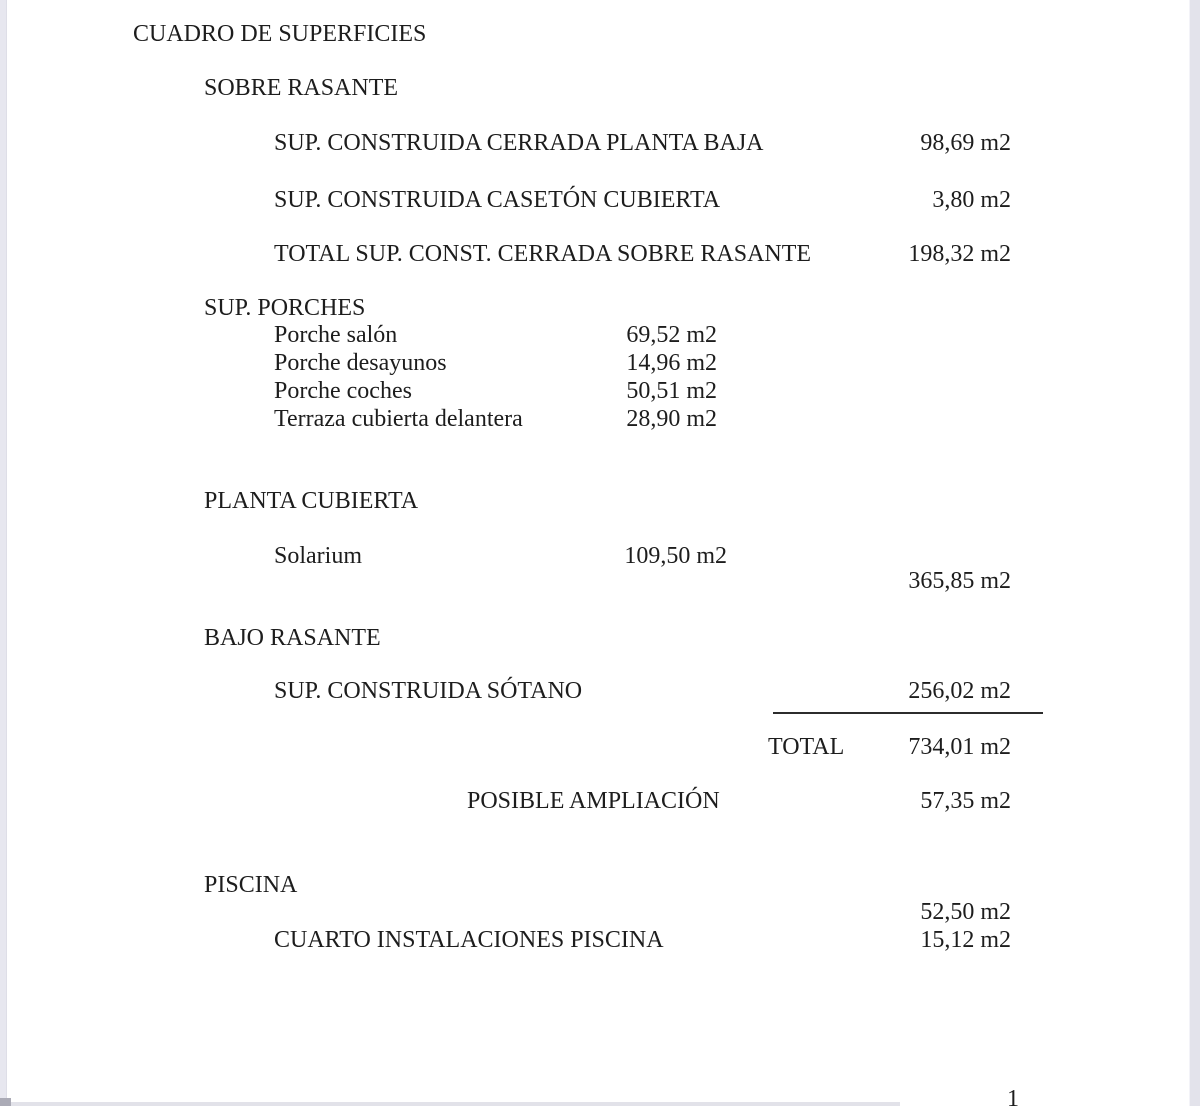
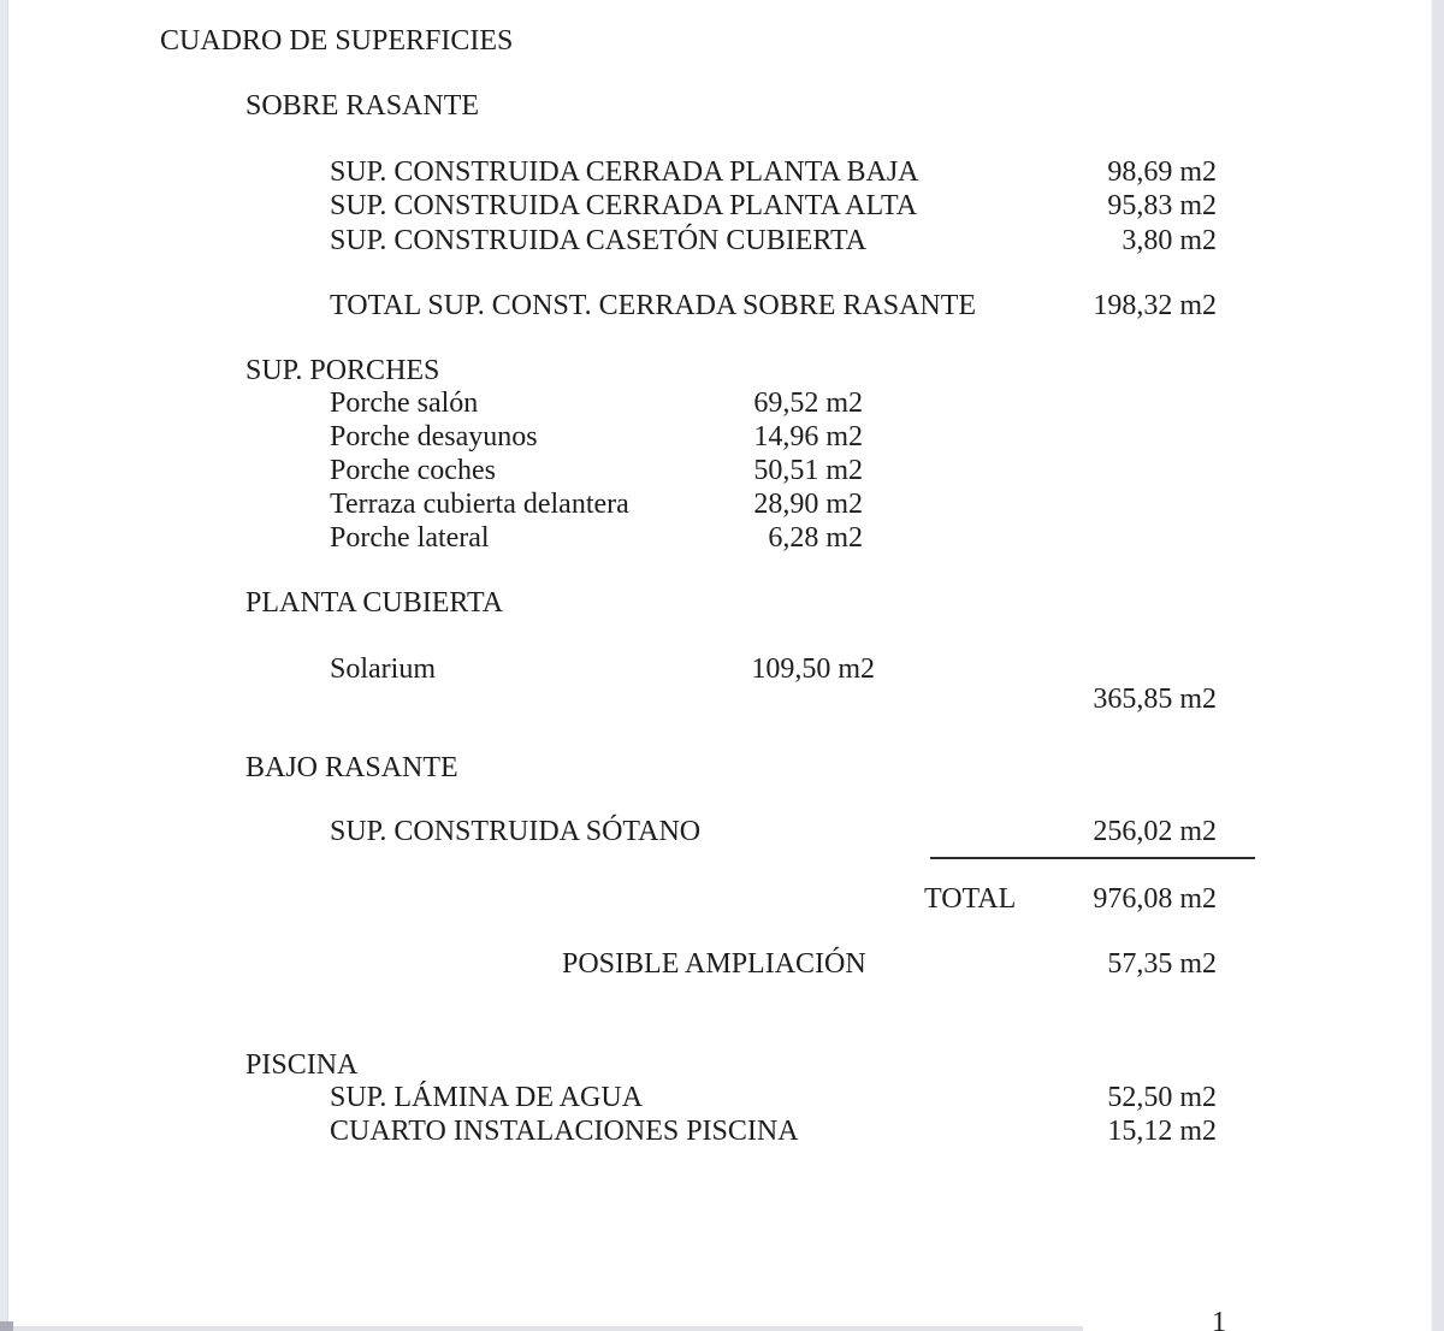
  CUADRO DE SUPERFICIES
  SOBRE RASANTE
  SUP. CONSTRUIDA CERRADA PLANTA BAJA
  98,69 m2
+ SUP. CONSTRUIDA CERRADA PLANTA ALTA
+ 95,83 m2
  SUP. CONSTRUIDA CASETÓN CUBIERTA
  3,80 m2
  TOTAL SUP. CONST. CERRADA SOBRE RASANTE
  198,32 m2
  SUP. PORCHES
  Porche salón
  69,52 m2
  Porche desayunos
  14,96 m2
  Porche coches
  50,51 m2
  Terraza cubierta delantera
  28,90 m2
+ Porche lateral
+ 6,28 m2
  PLANTA CUBIERTA
  Solarium
  109,50 m2
  365,85 m2
  BAJO RASANTE
  SUP. CONSTRUIDA SÓTANO
  256,02 m2
  TOTAL
- 734,01 m2
+ 976,08 m2
  POSIBLE AMPLIACIÓN
  57,35 m2
  PISCINA
+ SUP. LÁMINA DE AGUA
  52,50 m2
  CUARTO INSTALACIONES PISCINA
  15,12 m2
  1
